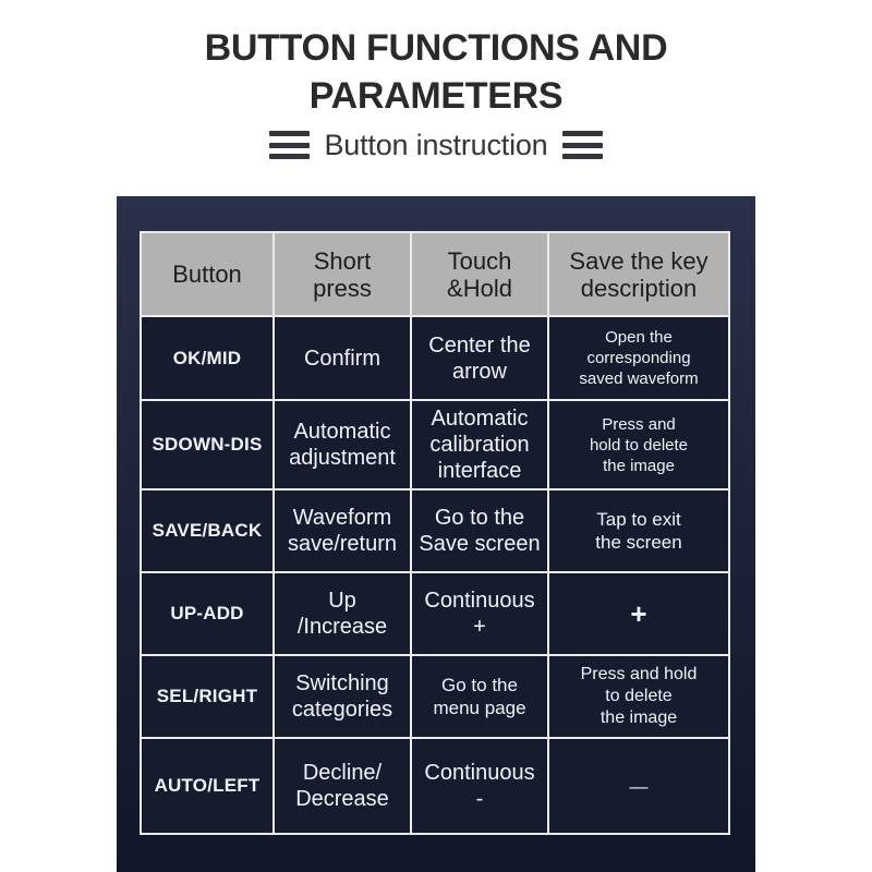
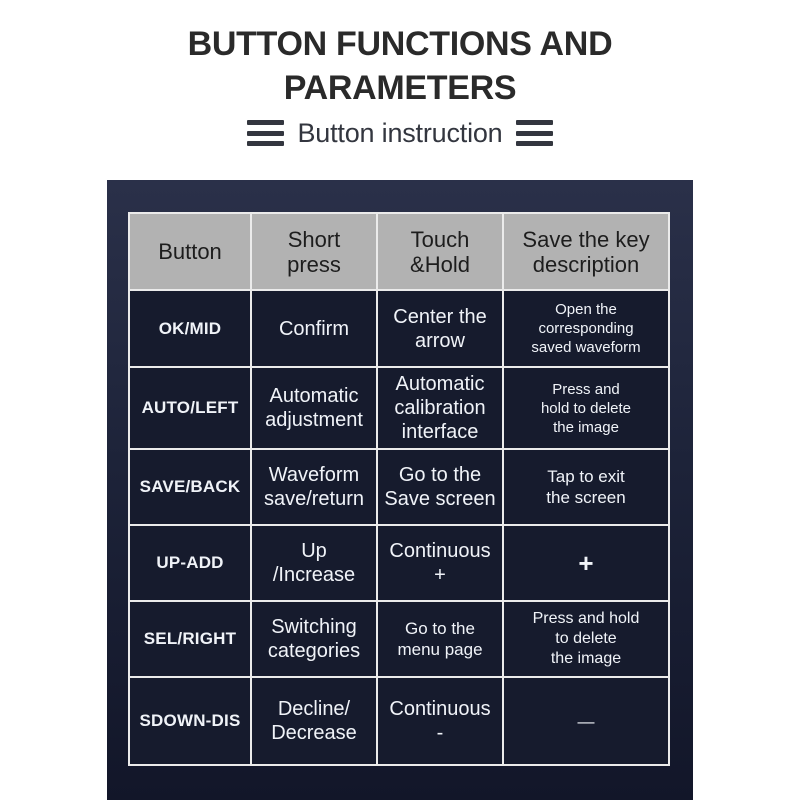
  BUTTON FUNCTIONS AND
  PARAMETERS
  Button instruction
  Button	Short press	Touch &Hold	Save the key description
  OK/MID	Confirm	Center the arrow	Open the corresponding saved waveform
- SDOWN-DIS	Automatic adjustment	Automatic calibration interface	Press and hold to delete the image
+ AUTO/LEFT	Automatic adjustment	Automatic calibration interface	Press and hold to delete the image
  SAVE/BACK	Waveform save/return	Go to the Save screen	Tap to exit the screen
  UP-ADD	Up /Increase	Continuous +	+
  SEL/RIGHT	Switching categories	Go to the menu page	Press and hold to delete the image
- AUTO/LEFT	Decline/ Decrease	Continuous -	—
+ SDOWN-DIS	Decline/ Decrease	Continuous -	—
